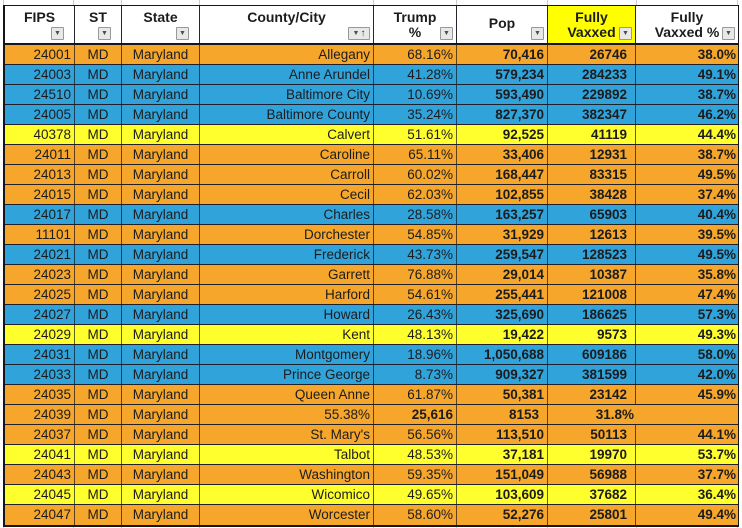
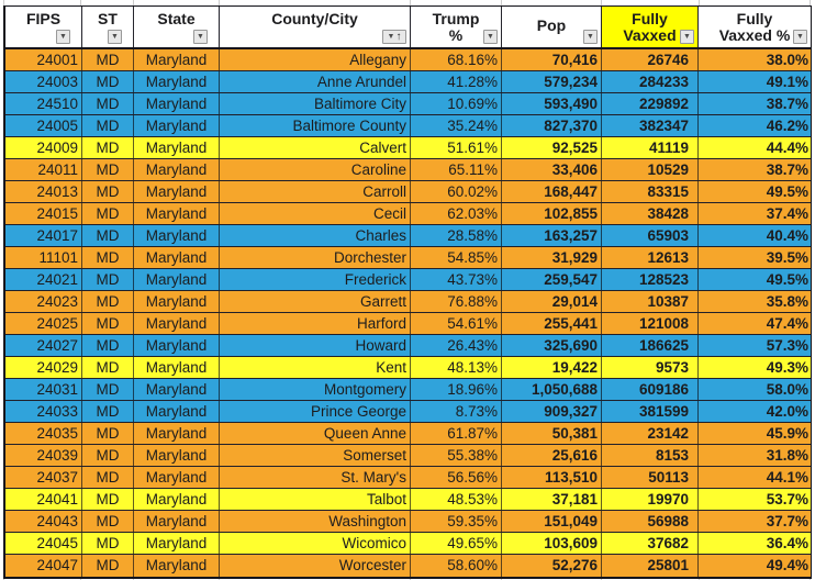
  FIPS
  ST
  State
  County/City
  ↑
  Trump
  %
  Pop
  Fully
  Vaxxed
  Fully
  Vaxxed %
  24001
  MD
  Maryland
  Allegany
  68.16%
  70,416
  26746
  38.0%
  24003
  MD
  Maryland
  Anne Arundel
  41.28%
  579,234
  284233
  49.1%
  24510
  MD
  Maryland
  Baltimore City
  10.69%
  593,490
  229892
  38.7%
  24005
  MD
  Maryland
  Baltimore County
  35.24%
  827,370
  382347
  46.2%
- 40378
+ 24009
  MD
  Maryland
  Calvert
  51.61%
  92,525
  41119
  44.4%
  24011
  MD
  Maryland
  Caroline
  65.11%
  33,406
- 12931
+ 10529
  38.7%
  24013
  MD
  Maryland
  Carroll
  60.02%
  168,447
  83315
  49.5%
  24015
  MD
  Maryland
  Cecil
  62.03%
  102,855
  38428
  37.4%
  24017
  MD
  Maryland
  Charles
  28.58%
  163,257
  65903
  40.4%
  11101
  MD
  Maryland
  Dorchester
  54.85%
  31,929
  12613
  39.5%
  24021
  MD
  Maryland
  Frederick
  43.73%
  259,547
  128523
  49.5%
  24023
  MD
  Maryland
  Garrett
  76.88%
  29,014
  10387
  35.8%
  24025
  MD
  Maryland
  Harford
  54.61%
  255,441
  121008
  47.4%
  24027
  MD
  Maryland
  Howard
  26.43%
  325,690
  186625
  57.3%
  24029
  MD
  Maryland
  Kent
  48.13%
  19,422
  9573
  49.3%
  24031
  MD
  Maryland
  Montgomery
  18.96%
  1,050,688
  609186
  58.0%
  24033
  MD
  Maryland
  Prince George
  8.73%
  909,327
  381599
  42.0%
  24035
  MD
  Maryland
  Queen Anne
  61.87%
  50,381
  23142
  45.9%
  24039
  MD
  Maryland
+ Somerset
  55.38%
  25,616
  8153
  31.8%
  24037
  MD
  Maryland
  St. Mary's
  56.56%
  113,510
  50113
  44.1%
  24041
  MD
  Maryland
  Talbot
  48.53%
  37,181
  19970
  53.7%
  24043
  MD
  Maryland
  Washington
  59.35%
  151,049
  56988
  37.7%
  24045
  MD
  Maryland
  Wicomico
  49.65%
  103,609
  37682
  36.4%
  24047
  MD
  Maryland
  Worcester
  58.60%
  52,276
  25801
  49.4%
